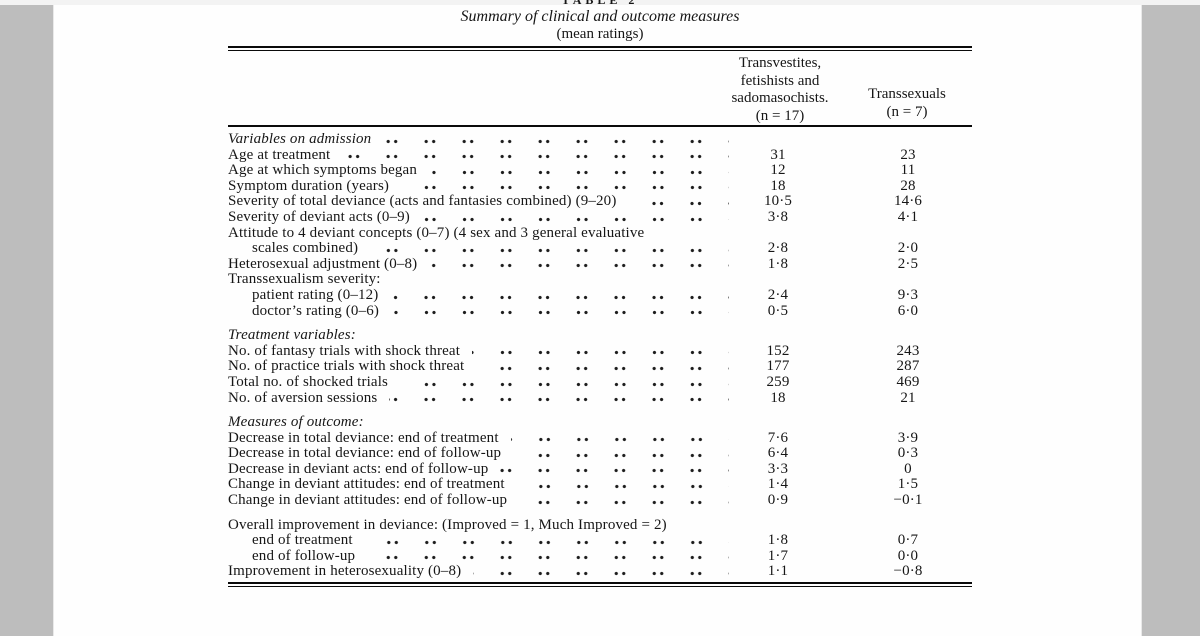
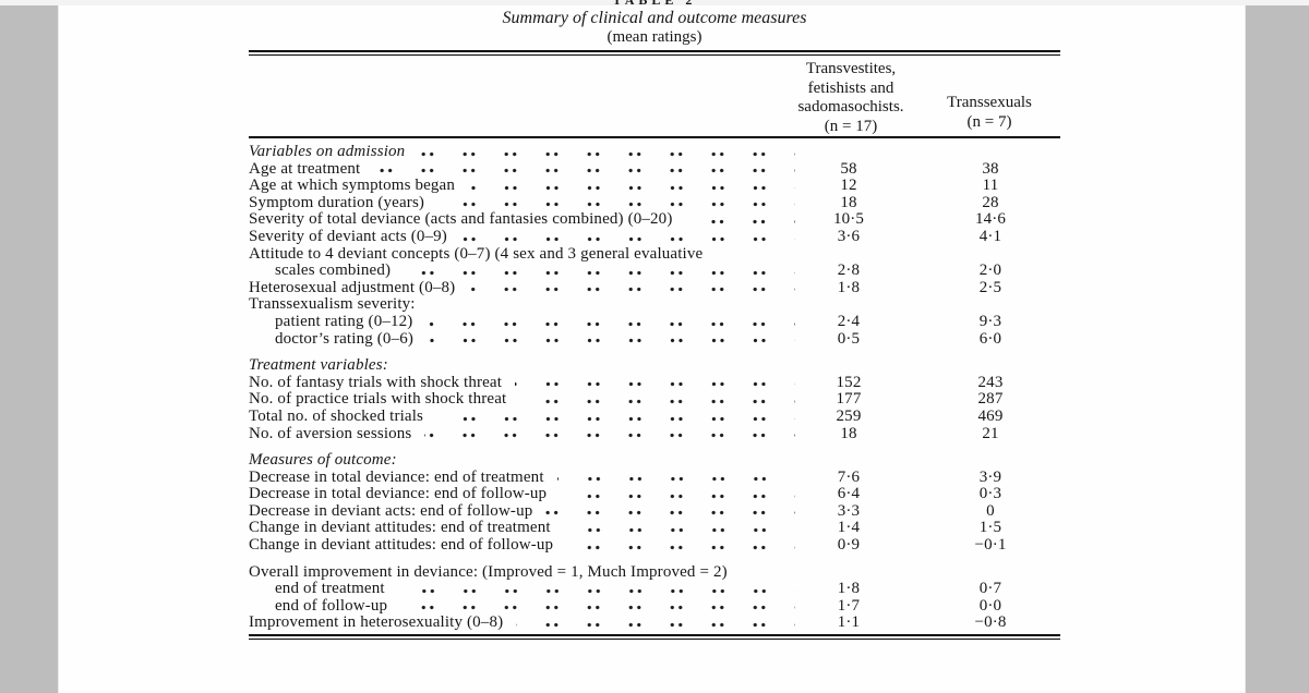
  TABLE 2
  Summary of clinical and outcome measures
  (mean ratings)
  Transvestites,
  fetishists and
  sadomasochists.
  (n = 17)
  Transsexuals
  (n = 7)
  Variables on admission
  Age at treatment
- 31
+ 58
- 23
+ 38
  Age at which symptoms began
  12
  11
  Symptom duration (years)
  18
  28
- Severity of total deviance (acts and fantasies combined) (9–20)
+ Severity of total deviance (acts and fantasies combined) (0–20)
  10·5
  14·6
  Severity of deviant acts (0–9)
- 3·8
+ 3·6
  4·1
  Attitude to 4 deviant concepts (0–7) (4 sex and 3 general evaluative
  scales combined)
  2·8
  2·0
  Heterosexual adjustment (0–8)
  1·8
  2·5
  Transsexualism severity:
  patient rating (0–12)
  2·4
  9·3
  doctor’s rating (0–6)
  0·5
  6·0
  Treatment variables:
  No. of fantasy trials with shock threat
  152
  243
  No. of practice trials with shock threat
  177
  287
  Total no. of shocked trials
  259
  469
  No. of aversion sessions
  18
  21
  Measures of outcome:
  Decrease in total deviance: end of treatment
  7·6
  3·9
  Decrease in total deviance: end of follow-up
  6·4
  0·3
  Decrease in deviant acts: end of follow-up
  3·3
  0
  Change in deviant attitudes: end of treatment
  1·4
  1·5
  Change in deviant attitudes: end of follow-up
  0·9
  −0·1
  Overall improvement in deviance: (Improved = 1, Much Improved = 2)
  end of treatment
  1·8
  0·7
  end of follow-up
  1·7
  0·0
  Improvement in heterosexuality (0–8)
  1·1
  −0·8
